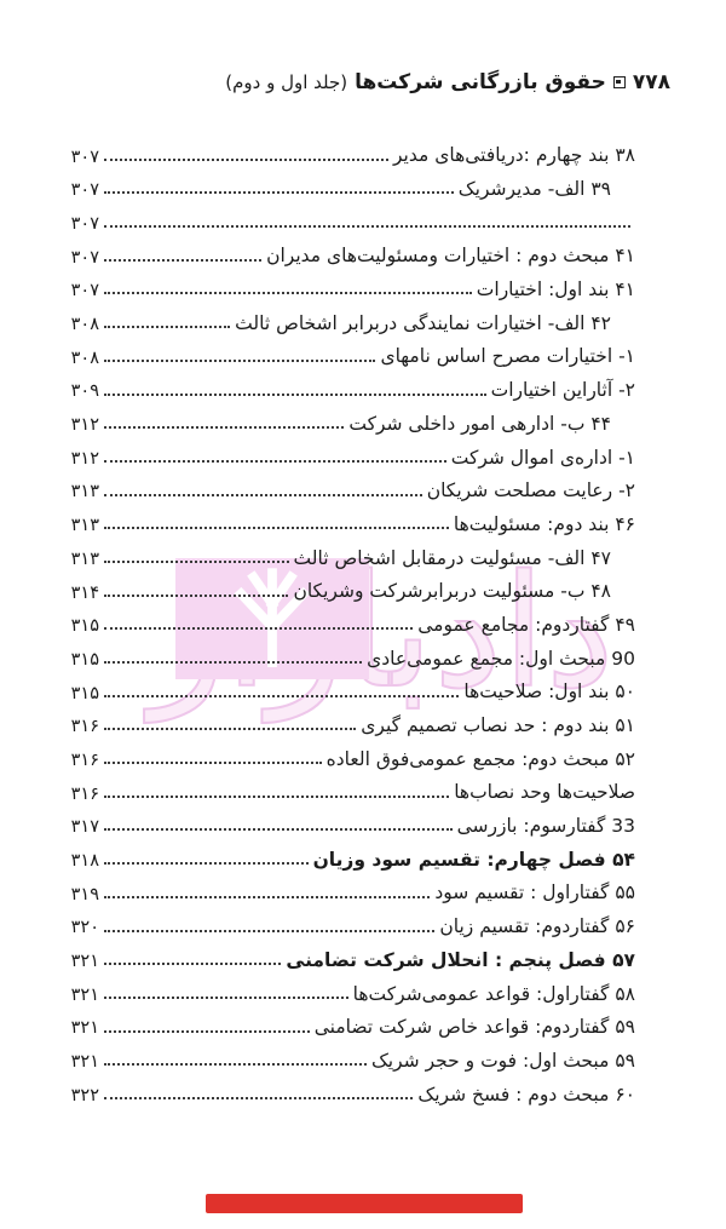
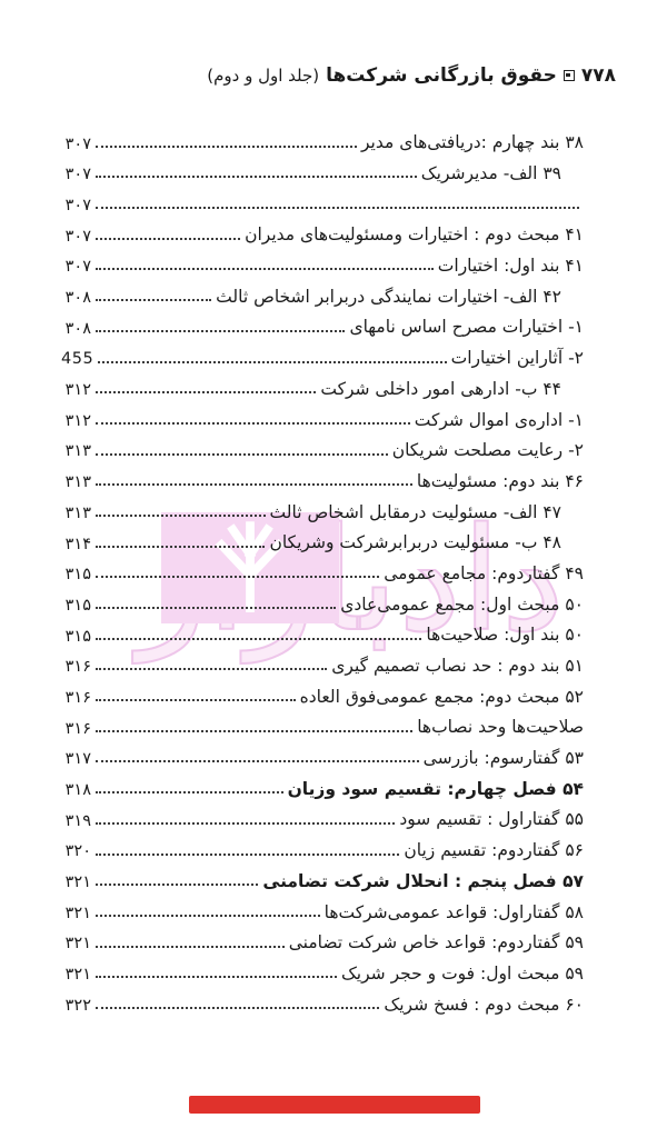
  ۷۷۸
  حقوق بازرگانی شرکت‌ها
  (جلد اول و دوم)
  ۳۸ بند چهارم :دریافتی‌های مدیر
  ۳۰۷
  ۳۹ الف- مدیرشریک
  ۳۰۷
  ۳۰۷
  ۴۱ مبحث دوم : اختیارات ومسئولیت‌های مدیران
  ۳۰۷
  ۴۱ بند اول: اختیارات
  ۳۰۷
  ۴۲ الف- اختیارات نمایندگی دربرابر اشخاص ثالث
  ۳۰۸
  ۱- اختیارات مصرح اساس نامهای
  ۳۰۸
  ۲- آثاراین اختیارات
- ۳۰۹
+ 455
  ۴۴ ب- ادارهی امور داخلی شرکت
  ۳۱۲
  ۱- اداره‌ی اموال شرکت
  ۳۱۲
  ۲- رعایت مصلحت شریکان
  ۳۱۳
  ۴۶ بند دوم: مسئولیت‌ها
  ۳۱۳
  ۴۷ الف- مسئولیت درمقابل اشخاص ثالث
  ۳۱۳
  ۴۸ ب- مسئولیت دربرابرشرکت وشریکان
  ۳۱۴
  ۴۹ گفتاردوم: مجامع عمومی
  ۳۱۵
- 90 مبحث اول: مجمع عمومی‌عادی
+ ۵۰ مبحث اول: مجمع عمومی‌عادی
  ۳۱۵
  ۵۰ بند اول: صلاحیت‌ها
  ۳۱۵
  ۵۱ بند دوم : حد نصاب تصمیم گیری
  ۳۱۶
  ۵۲ مبحث دوم: مجمع عمومی‌فوق العاده
  ۳۱۶
  صلاحیت‌ها وحد نصاب‌ها
  ۳۱۶
- 33 گفتارسوم: بازرسی
+ ۵۳ گفتارسوم: بازرسی
  ۳۱۷
  ۵۴ فصل چهارم: تقسیم سود وزیان
  ۳۱۸
  ۵۵ گفتاراول : تقسیم سود
  ۳۱۹
  ۵۶ گفتاردوم: تقسیم زیان
  ۳۲۰
  ۵۷ فصل پنجم : انحلال شرکت تضامنی
  ۳۲۱
  ۵۸ گفتاراول: قواعد عمومی‌شرکت‌ها
  ۳۲۱
  ۵۹ گفتاردوم: قواعد خاص شرکت تضامنی
  ۳۲۱
  ۵۹ مبحث اول: فوت و حجر شریک
  ۳۲۱
  ۶۰ مبحث دوم : فسخ شریک
  ۳۲۲
